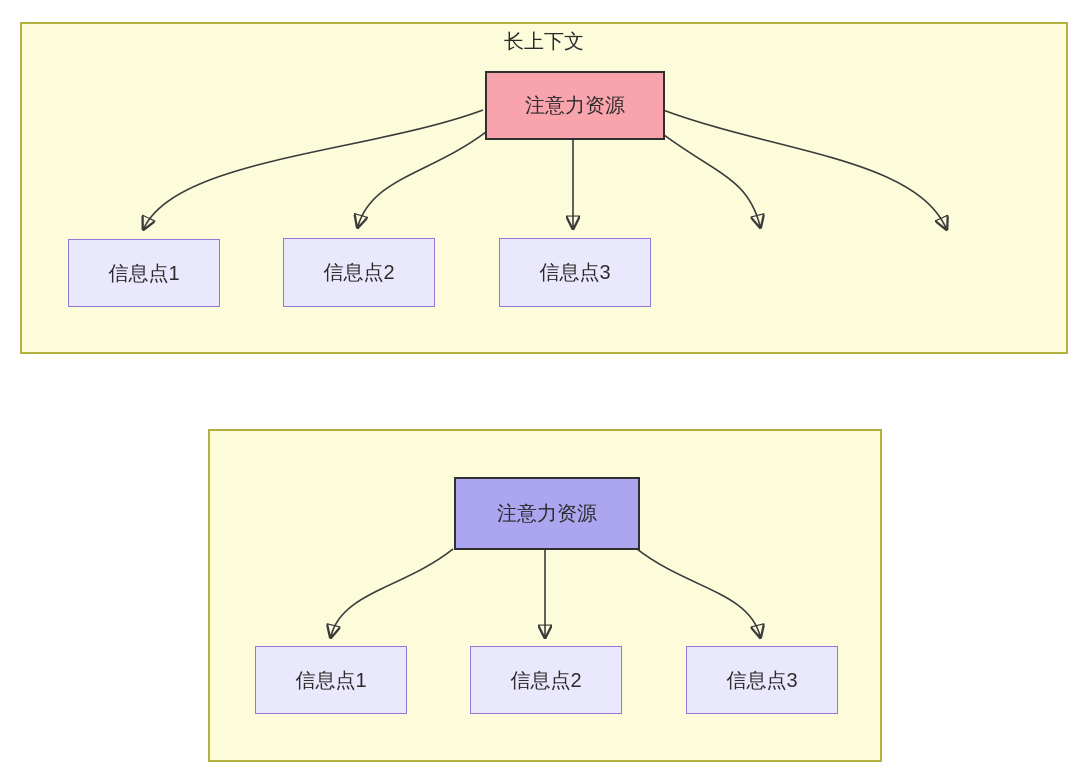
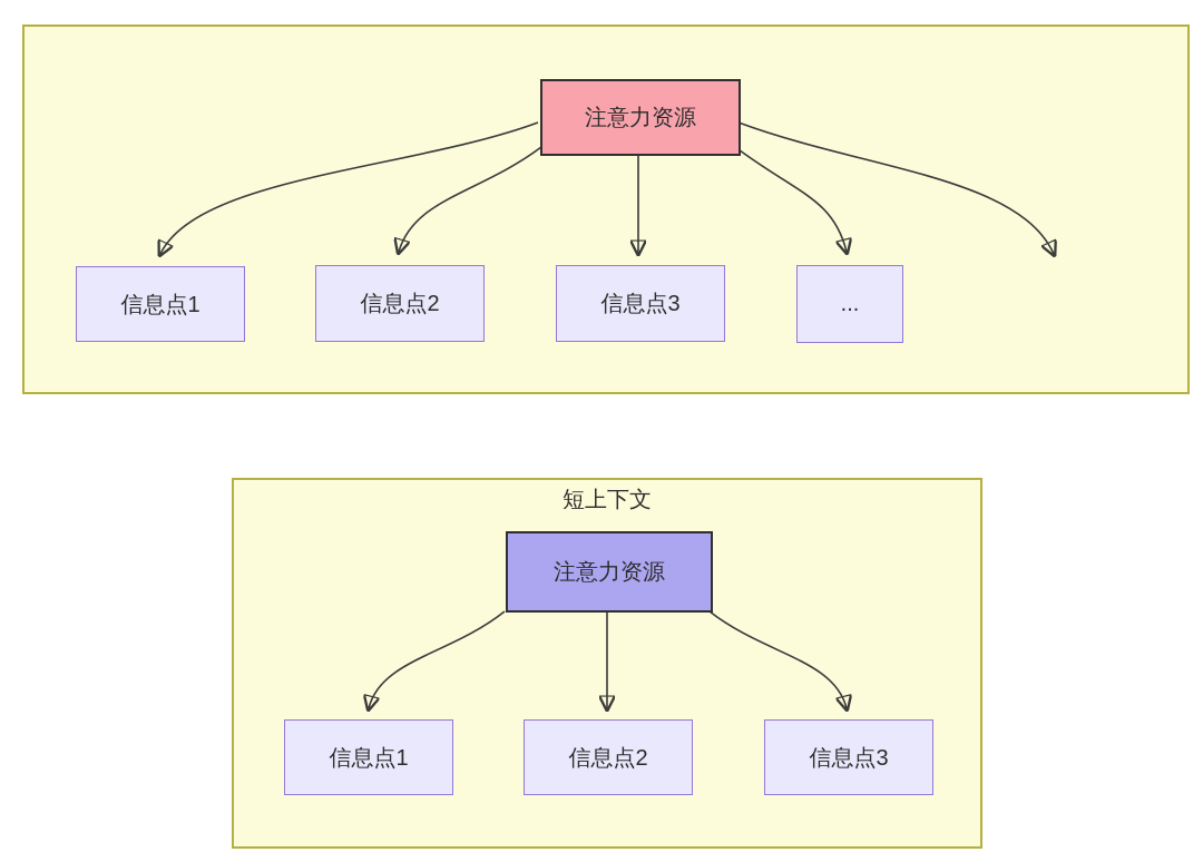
- 长上下文
  注意力资源
  信息点1
  信息点2
  信息点3
+ ...
+ 短上下文
  注意力资源
  信息点1
  信息点2
  信息点3
